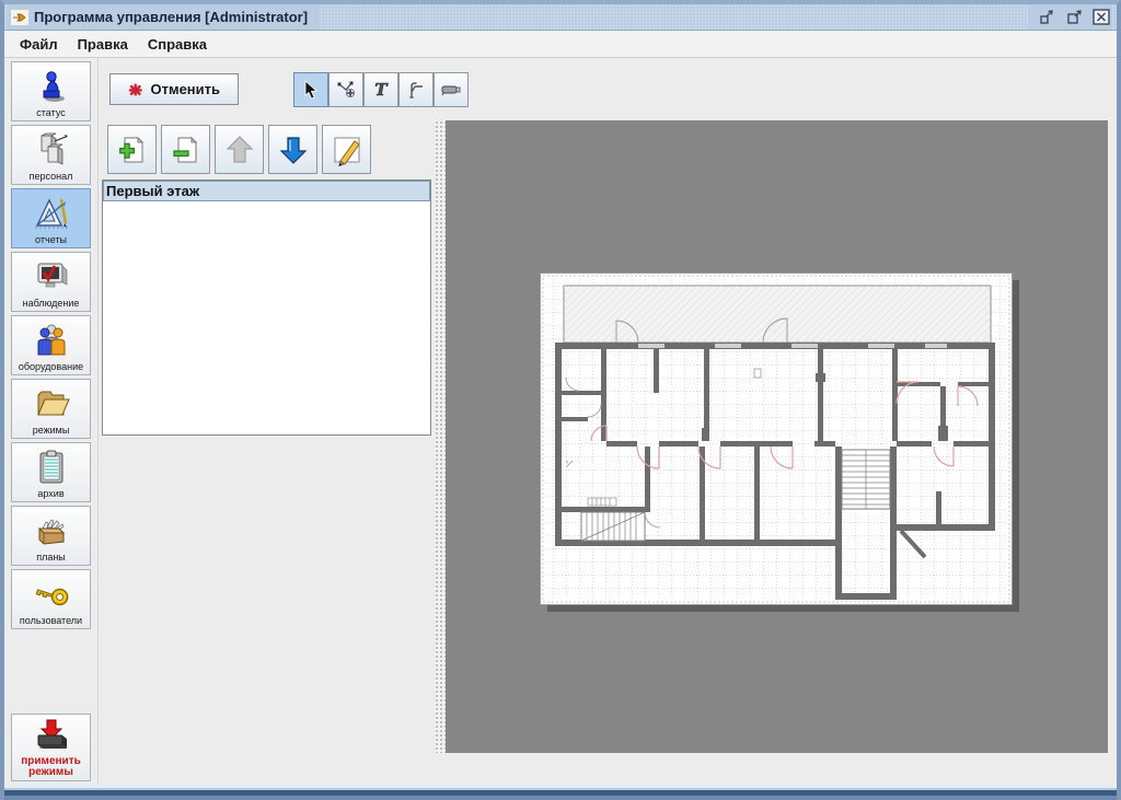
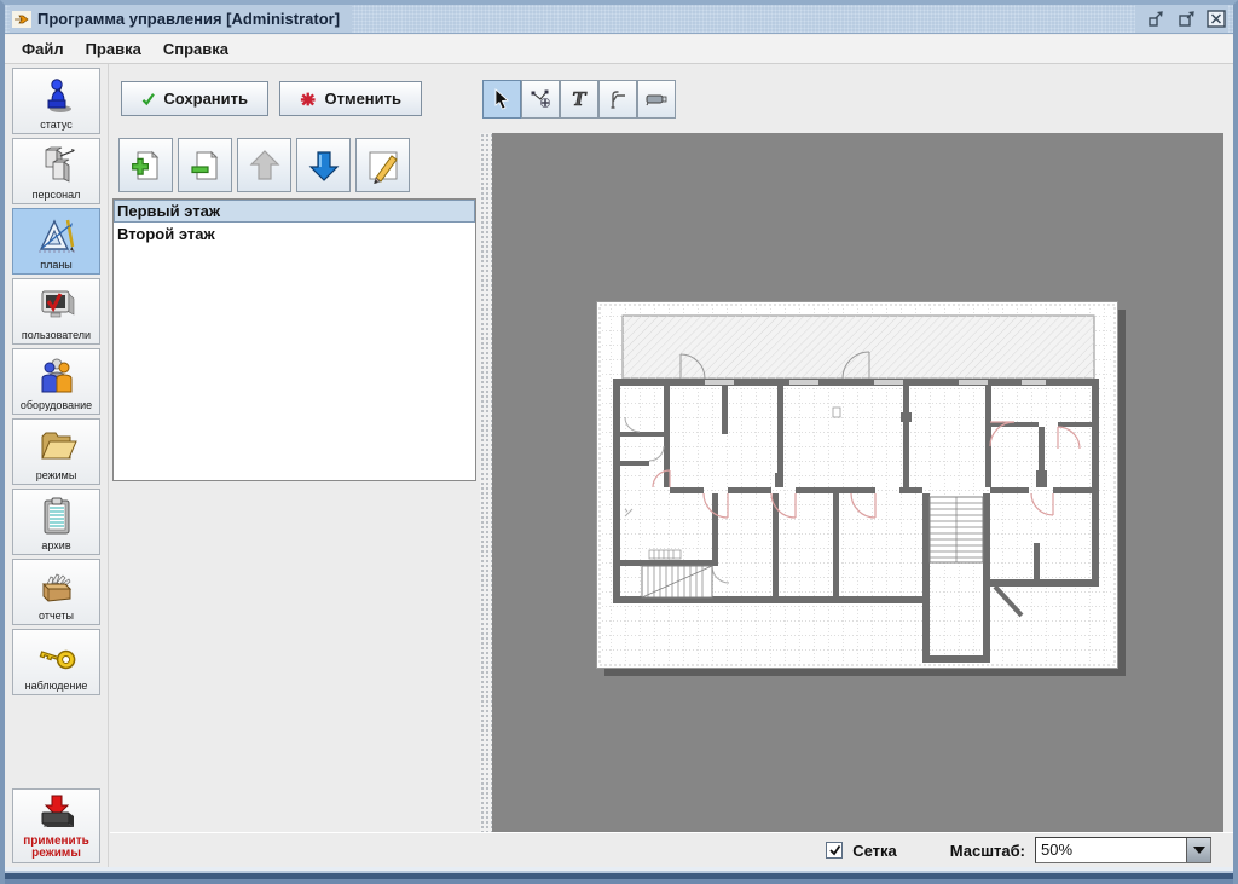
  Программа управления [Administrator]
  Файл
  Правка
  Справка
  статус
  персонал
- отчеты
+ планы
- наблюдение
+ пользователи
  оборудование
  режимы
  архив
- планы
+ отчеты
- пользователи
+ наблюдение
  применить
  режимы
+ Сохранить
  Отменить
  T
  Первый этаж
+ Второй этаж
+ Сетка
+ Масштаб:
+ 50%
